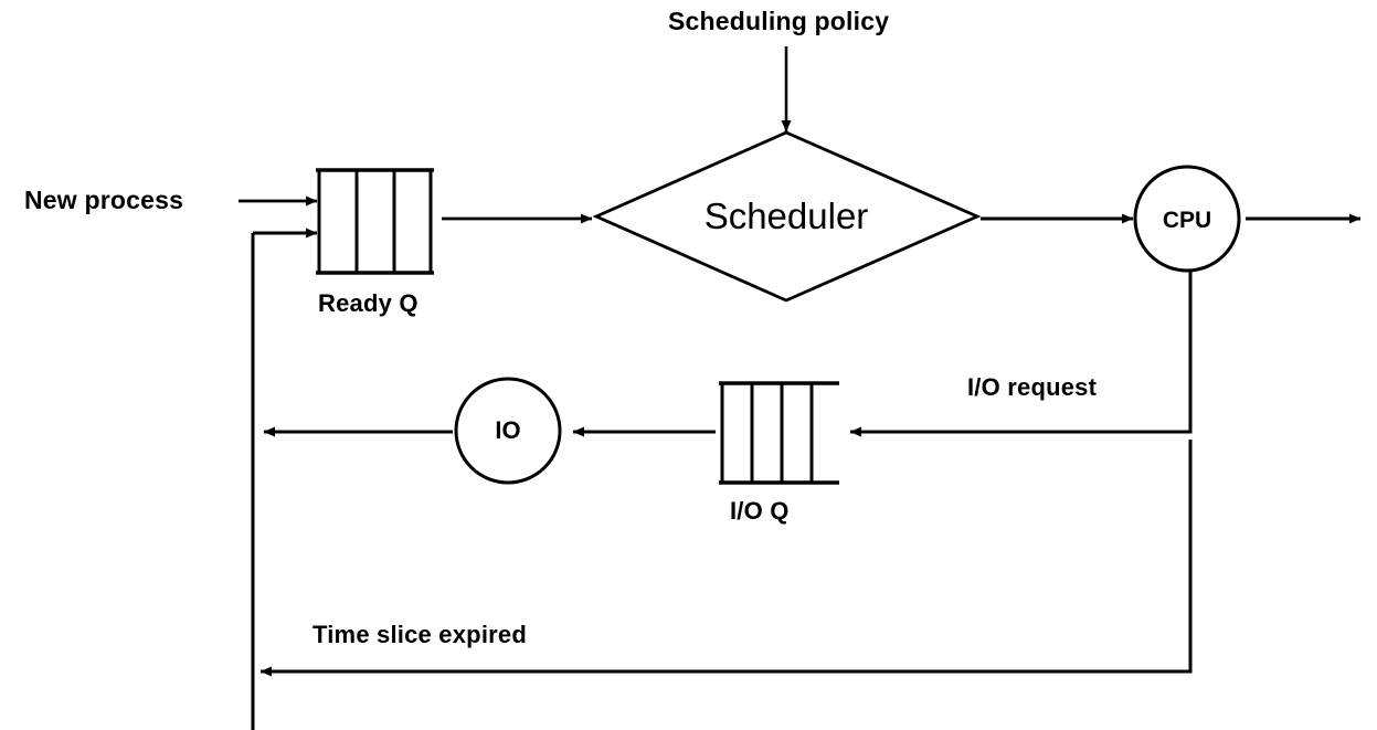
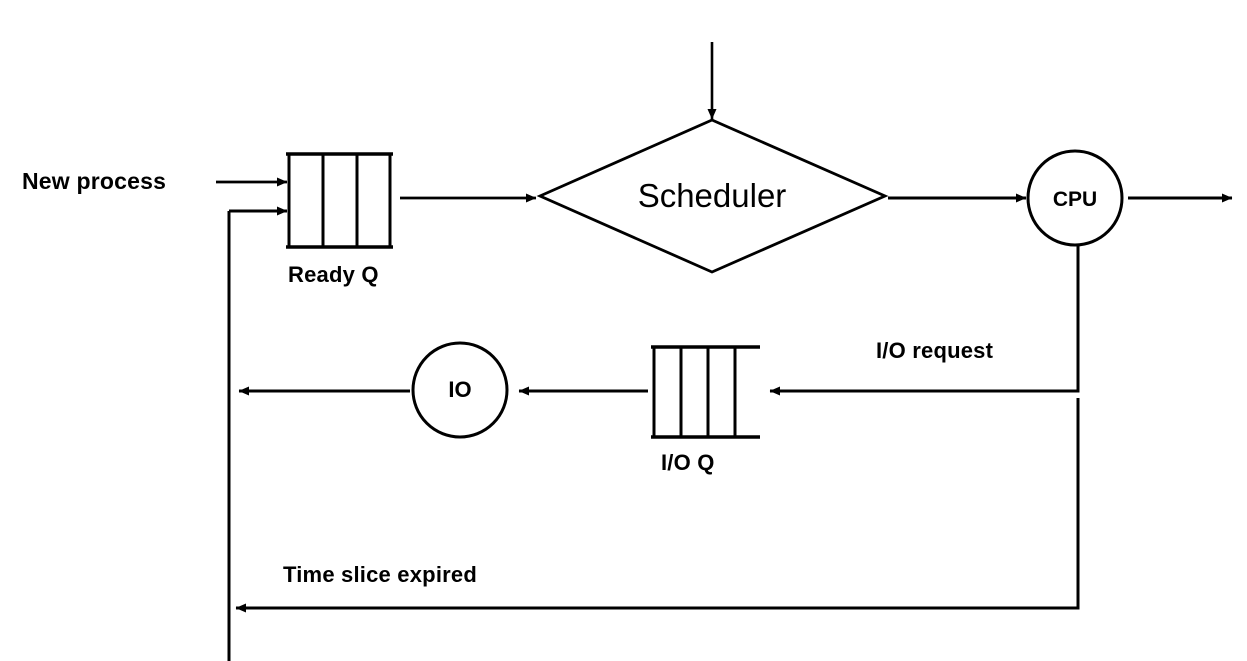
- Scheduling policy
  New process
  Ready Q
  Scheduler
  CPU
  IO
  I/O Q
  I/O request
  Time slice expired
